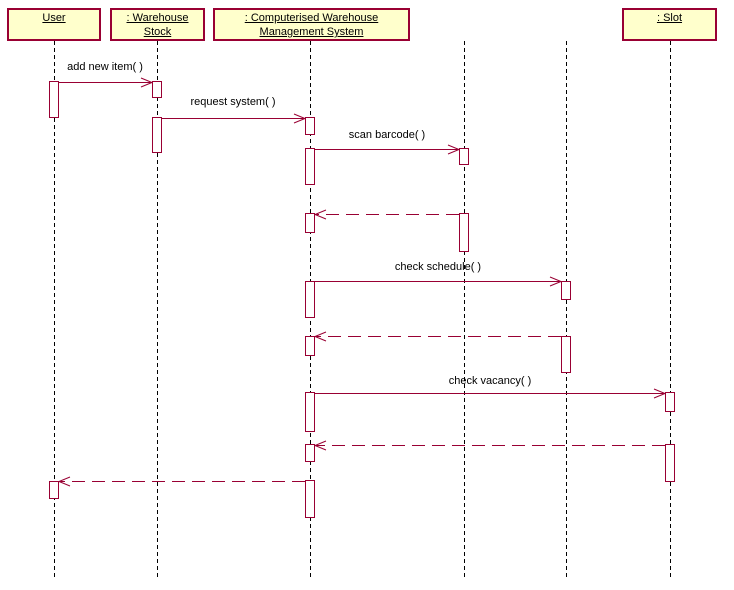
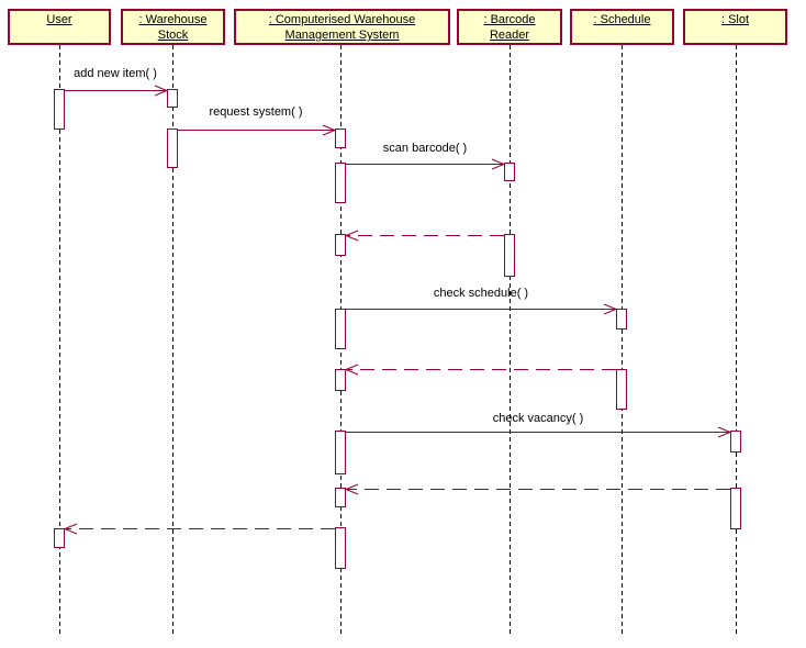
  User
  : Warehouse
  Stock
  : Computerised Warehouse
  Management System
+ : Barcode
+ Reader
+ : Schedule
  : Slot
  add new item( )
  request system( )
  scan barcode( )
  check schedule( )
  check vacancy( )
